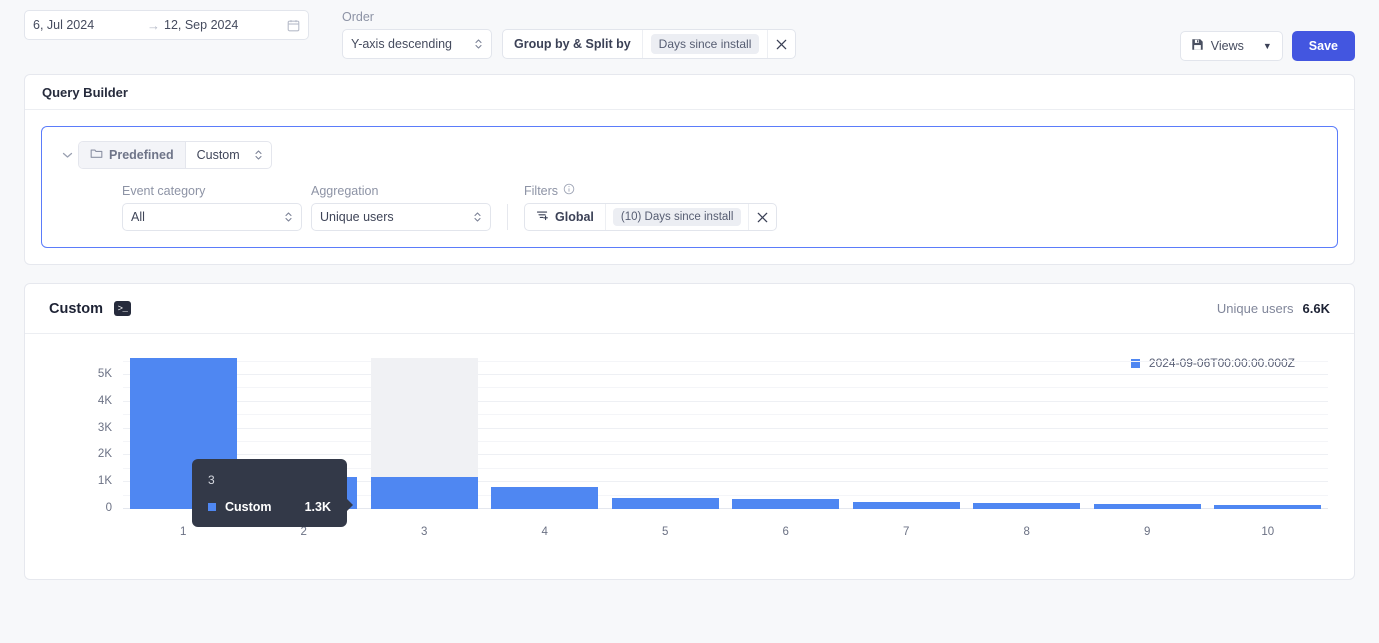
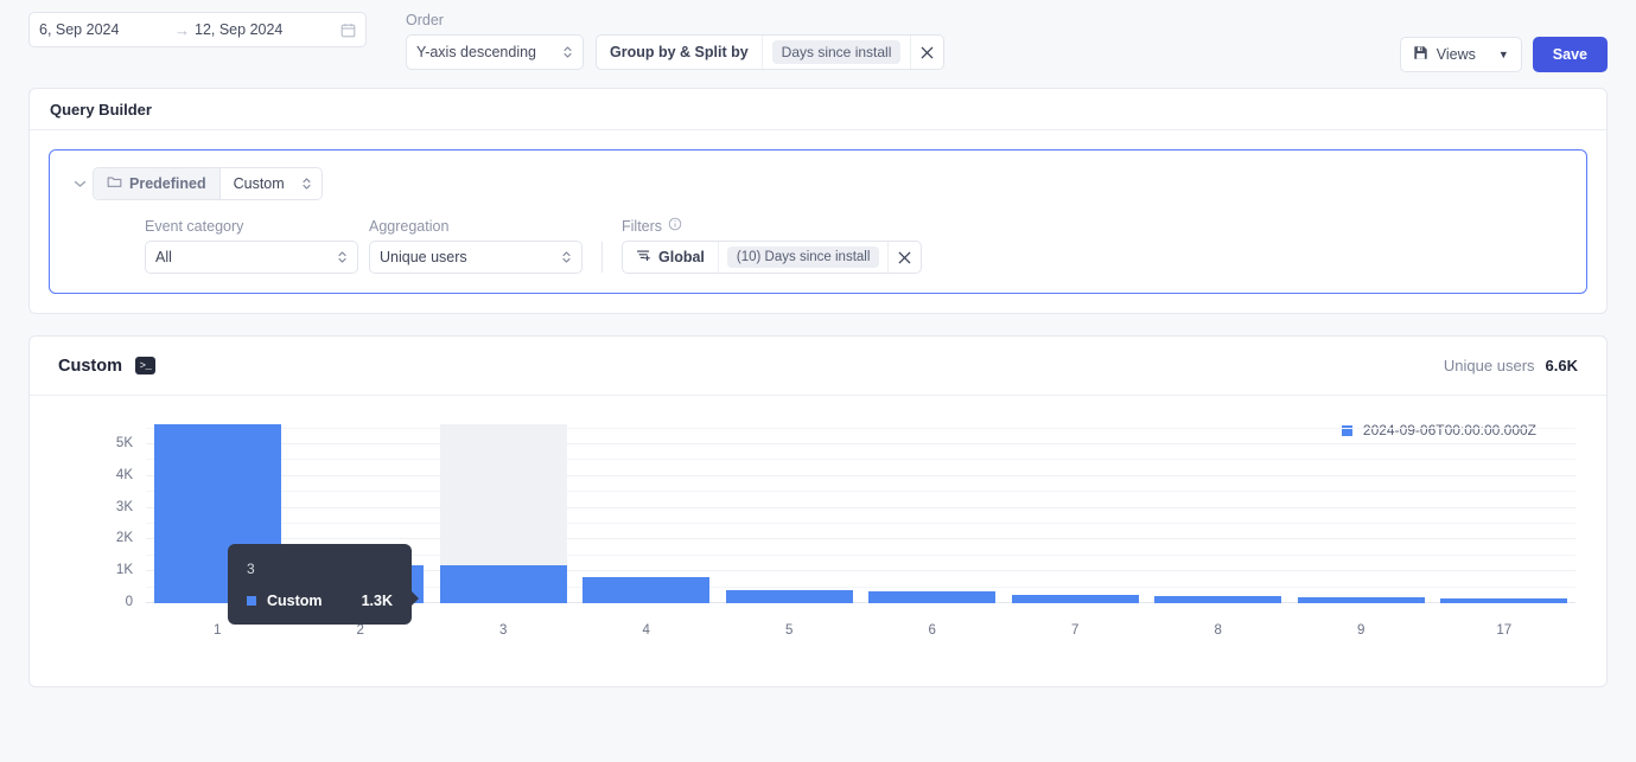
- 6, Jul 2024
+ 6, Sep 2024
  →
  12, Sep 2024
  Order
  Y-axis descending
  Group by & Split by
  Days since install
  Views
  ▼
  Save
  Query Builder
  Predefined
  Custom
  Event category
  All
  Aggregation
  Unique users
  Filters
  Global
  (10) Days since install
  Custom
  >_
  Unique users
  6.6K
  2024-09-06T00:00:00.000Z
  0
  1K
  2K
  3K
  4K
  5K
  1
  2
  3
  4
  5
  6
  7
  8
  9
- 10
+ 17
  3
  Custom
  1.3K
